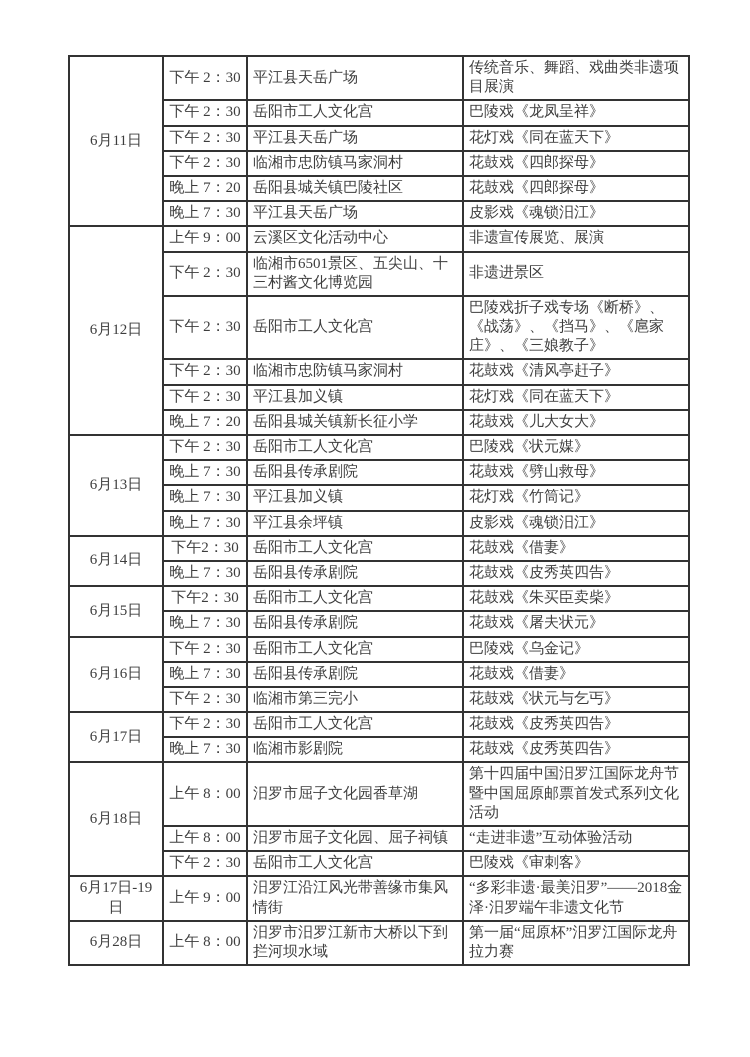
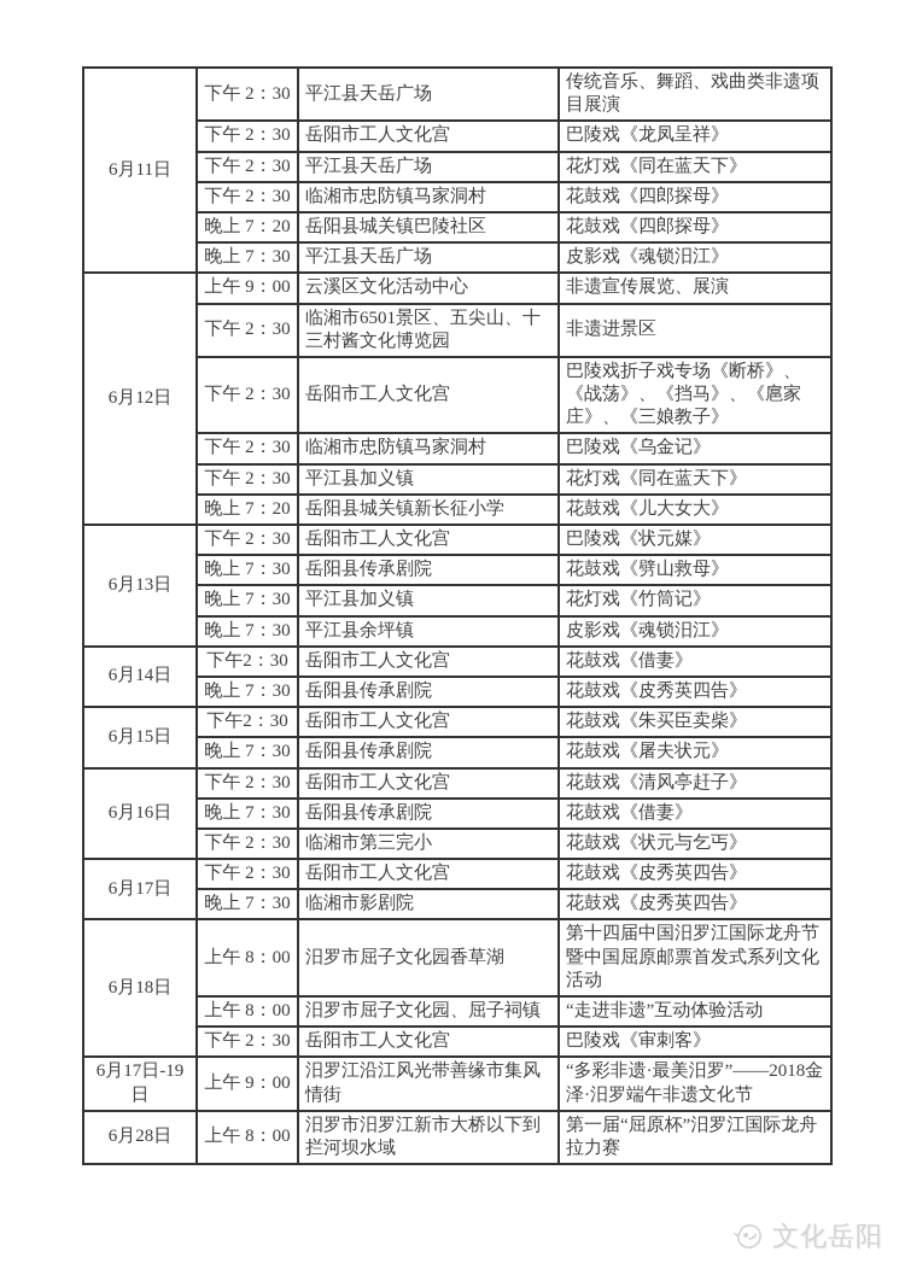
  6月11日	下午 2：30	平江县天岳广场	传统音乐、舞蹈、戏曲类非遗项目展演
  下午 2：30	岳阳市工人文化宫	巴陵戏《龙凤呈祥》
  下午 2：30	平江县天岳广场	花灯戏《同在蓝天下》
  下午 2：30	临湘市忠防镇马家洞村	花鼓戏《四郎探母》
  晚上 7：20	岳阳县城关镇巴陵社区	花鼓戏《四郎探母》
  晚上 7：30	平江县天岳广场	皮影戏《魂锁汨江》
  6月12日	上午 9：00	云溪区文化活动中心	非遗宣传展览、展演
  下午 2：30	临湘市6501景区、五尖山、十三村酱文化博览园	非遗进景区
  下午 2：30	岳阳市工人文化宫	巴陵戏折子戏专场《断桥》、《战荡》、《挡马》、《扈家庄》、《三娘教子》
- 下午 2：30	临湘市忠防镇马家洞村	花鼓戏《清风亭赶子》
+ 下午 2：30	临湘市忠防镇马家洞村	巴陵戏《乌金记》
  下午 2：30	平江县加义镇	花灯戏《同在蓝天下》
  晚上 7：20	岳阳县城关镇新长征小学	花鼓戏《儿大女大》
  6月13日	下午 2：30	岳阳市工人文化宫	巴陵戏《状元媒》
  晚上 7：30	岳阳县传承剧院	花鼓戏《劈山救母》
  晚上 7：30	平江县加义镇	花灯戏《竹筒记》
  晚上 7：30	平江县余坪镇	皮影戏《魂锁汨江》
  6月14日	下午2：30	岳阳市工人文化宫	花鼓戏《借妻》
  晚上 7：30	岳阳县传承剧院	花鼓戏《皮秀英四告》
  6月15日	下午2：30	岳阳市工人文化宫	花鼓戏《朱买臣卖柴》
  晚上 7：30	岳阳县传承剧院	花鼓戏《屠夫状元》
- 6月16日	下午 2：30	岳阳市工人文化宫	巴陵戏《乌金记》
+ 6月16日	下午 2：30	岳阳市工人文化宫	花鼓戏《清风亭赶子》
  晚上 7：30	岳阳县传承剧院	花鼓戏《借妻》
  下午 2：30	临湘市第三完小	花鼓戏《状元与乞丐》
  6月17日	下午 2：30	岳阳市工人文化宫	花鼓戏《皮秀英四告》
  晚上 7：30	临湘市影剧院	花鼓戏《皮秀英四告》
  6月18日	上午 8：00	汨罗市屈子文化园香草湖	第十四届中国汨罗江国际龙舟节暨中国屈原邮票首发式系列文化活动
  上午 8：00	汨罗市屈子文化园、屈子祠镇	“走进非遗”互动体验活动
  下午 2：30	岳阳市工人文化宫	巴陵戏《审刺客》
  6月17日-19日	上午 9：00	汨罗江沿江风光带善缘市集风情街	“多彩非遗·最美汨罗”——2018金泽·汨罗端午非遗文化节
  6月28日	上午 8：00	汨罗市汨罗江新市大桥以下到拦河坝水域	第一届“屈原杯”汨罗江国际龙舟拉力赛
+ 文化岳阳
